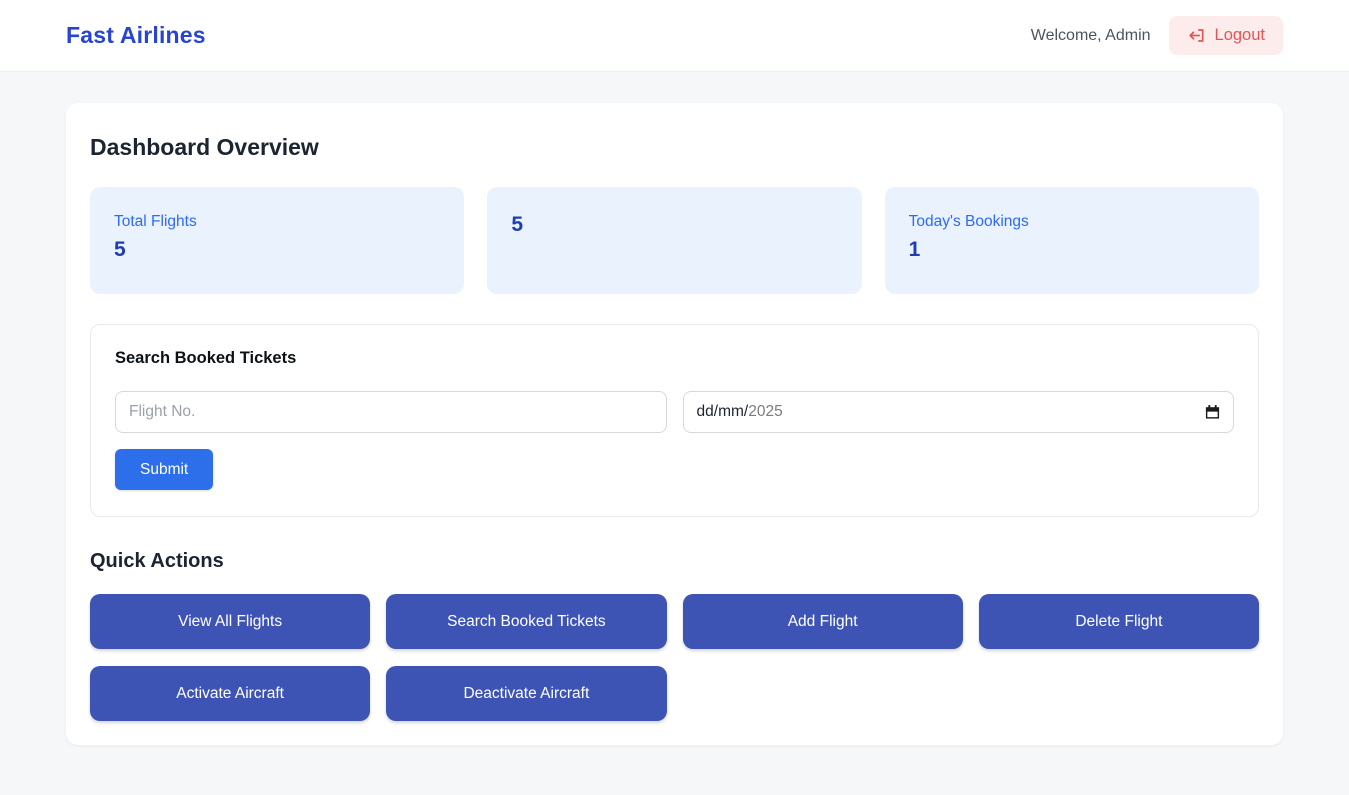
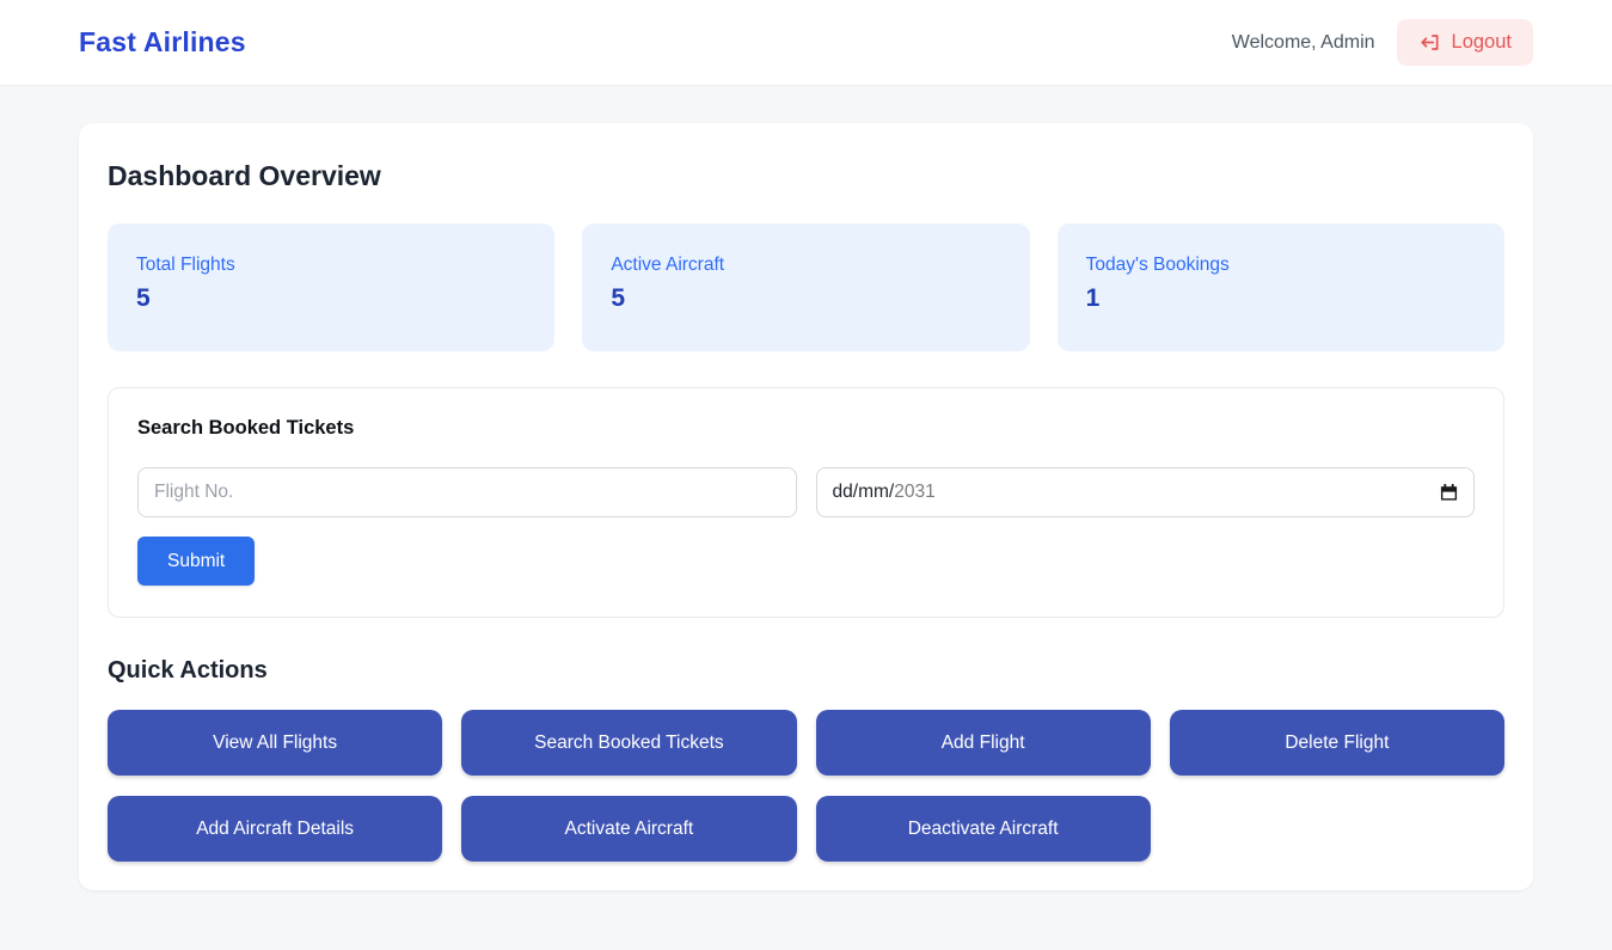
  Fast Airlines
  Welcome, Admin
  Logout
  Dashboard Overview
  Total Flights
  5
+ Active Aircraft
  5
  Today's Bookings
  1
  Search Booked Tickets
  Flight No.
  dd
  /
  mm
  /
- 2025
+ 2031
  Submit
  Quick Actions
  View All Flights
  Search Booked Tickets
  Add Flight
  Delete Flight
+ Add Aircraft Details
  Activate Aircraft
  Deactivate Aircraft
